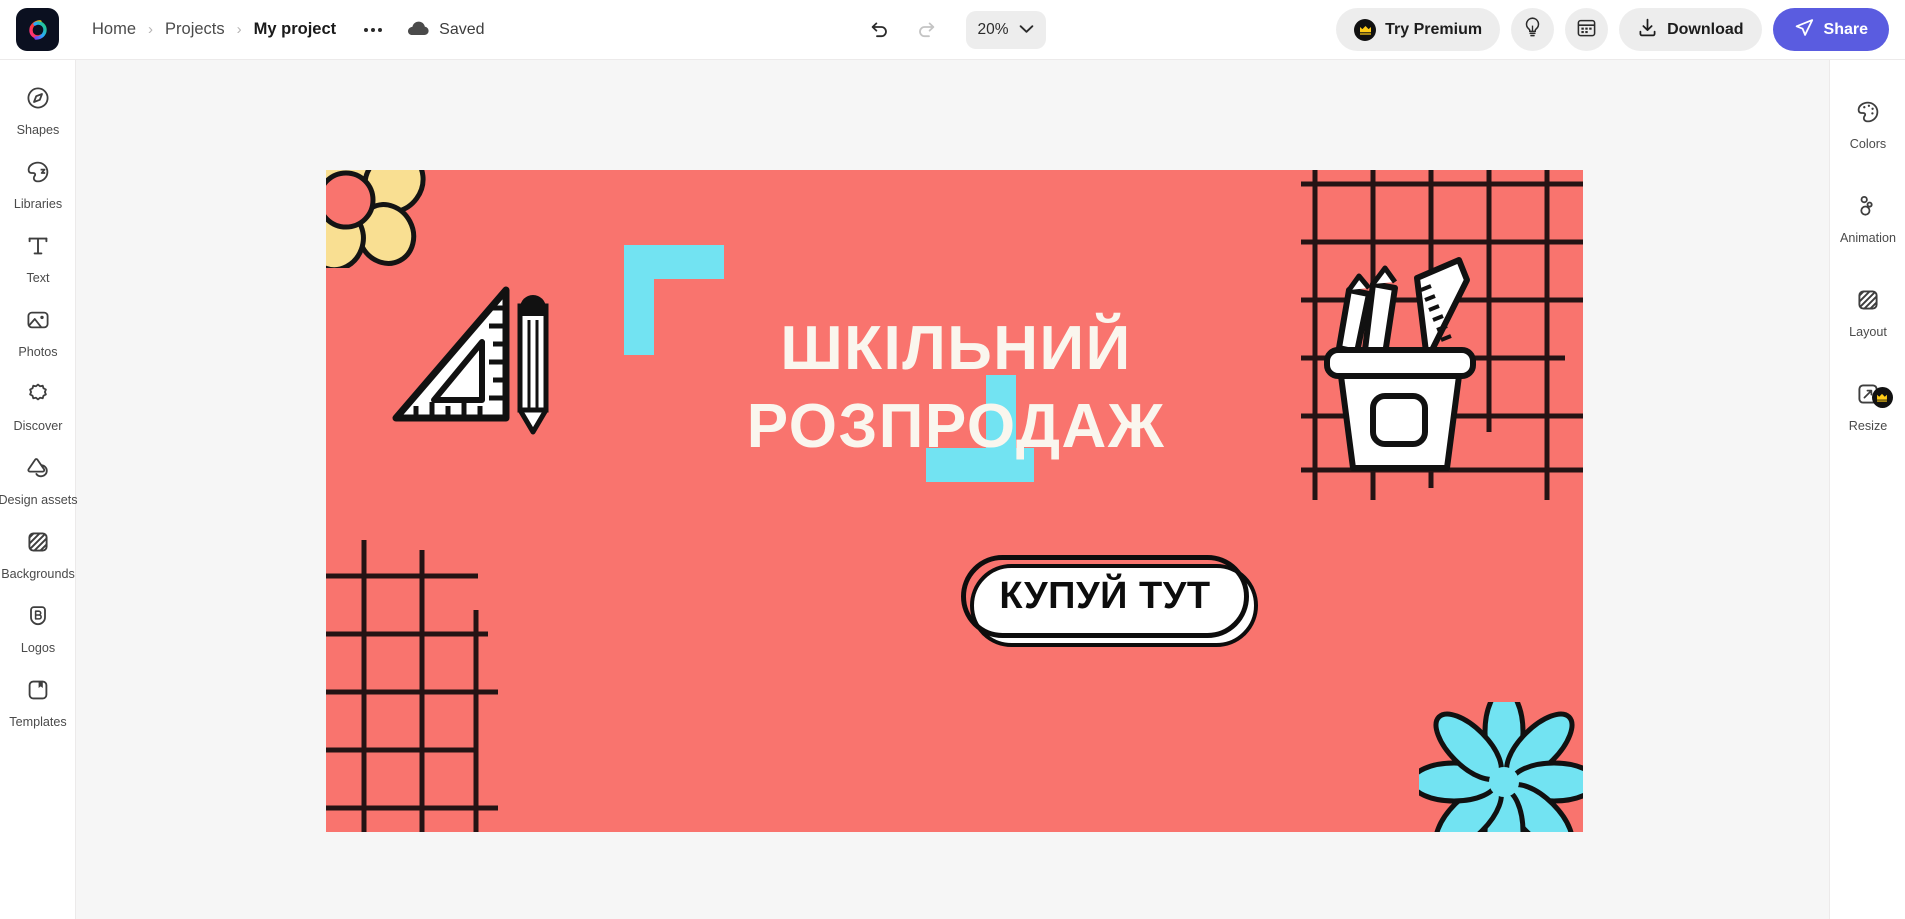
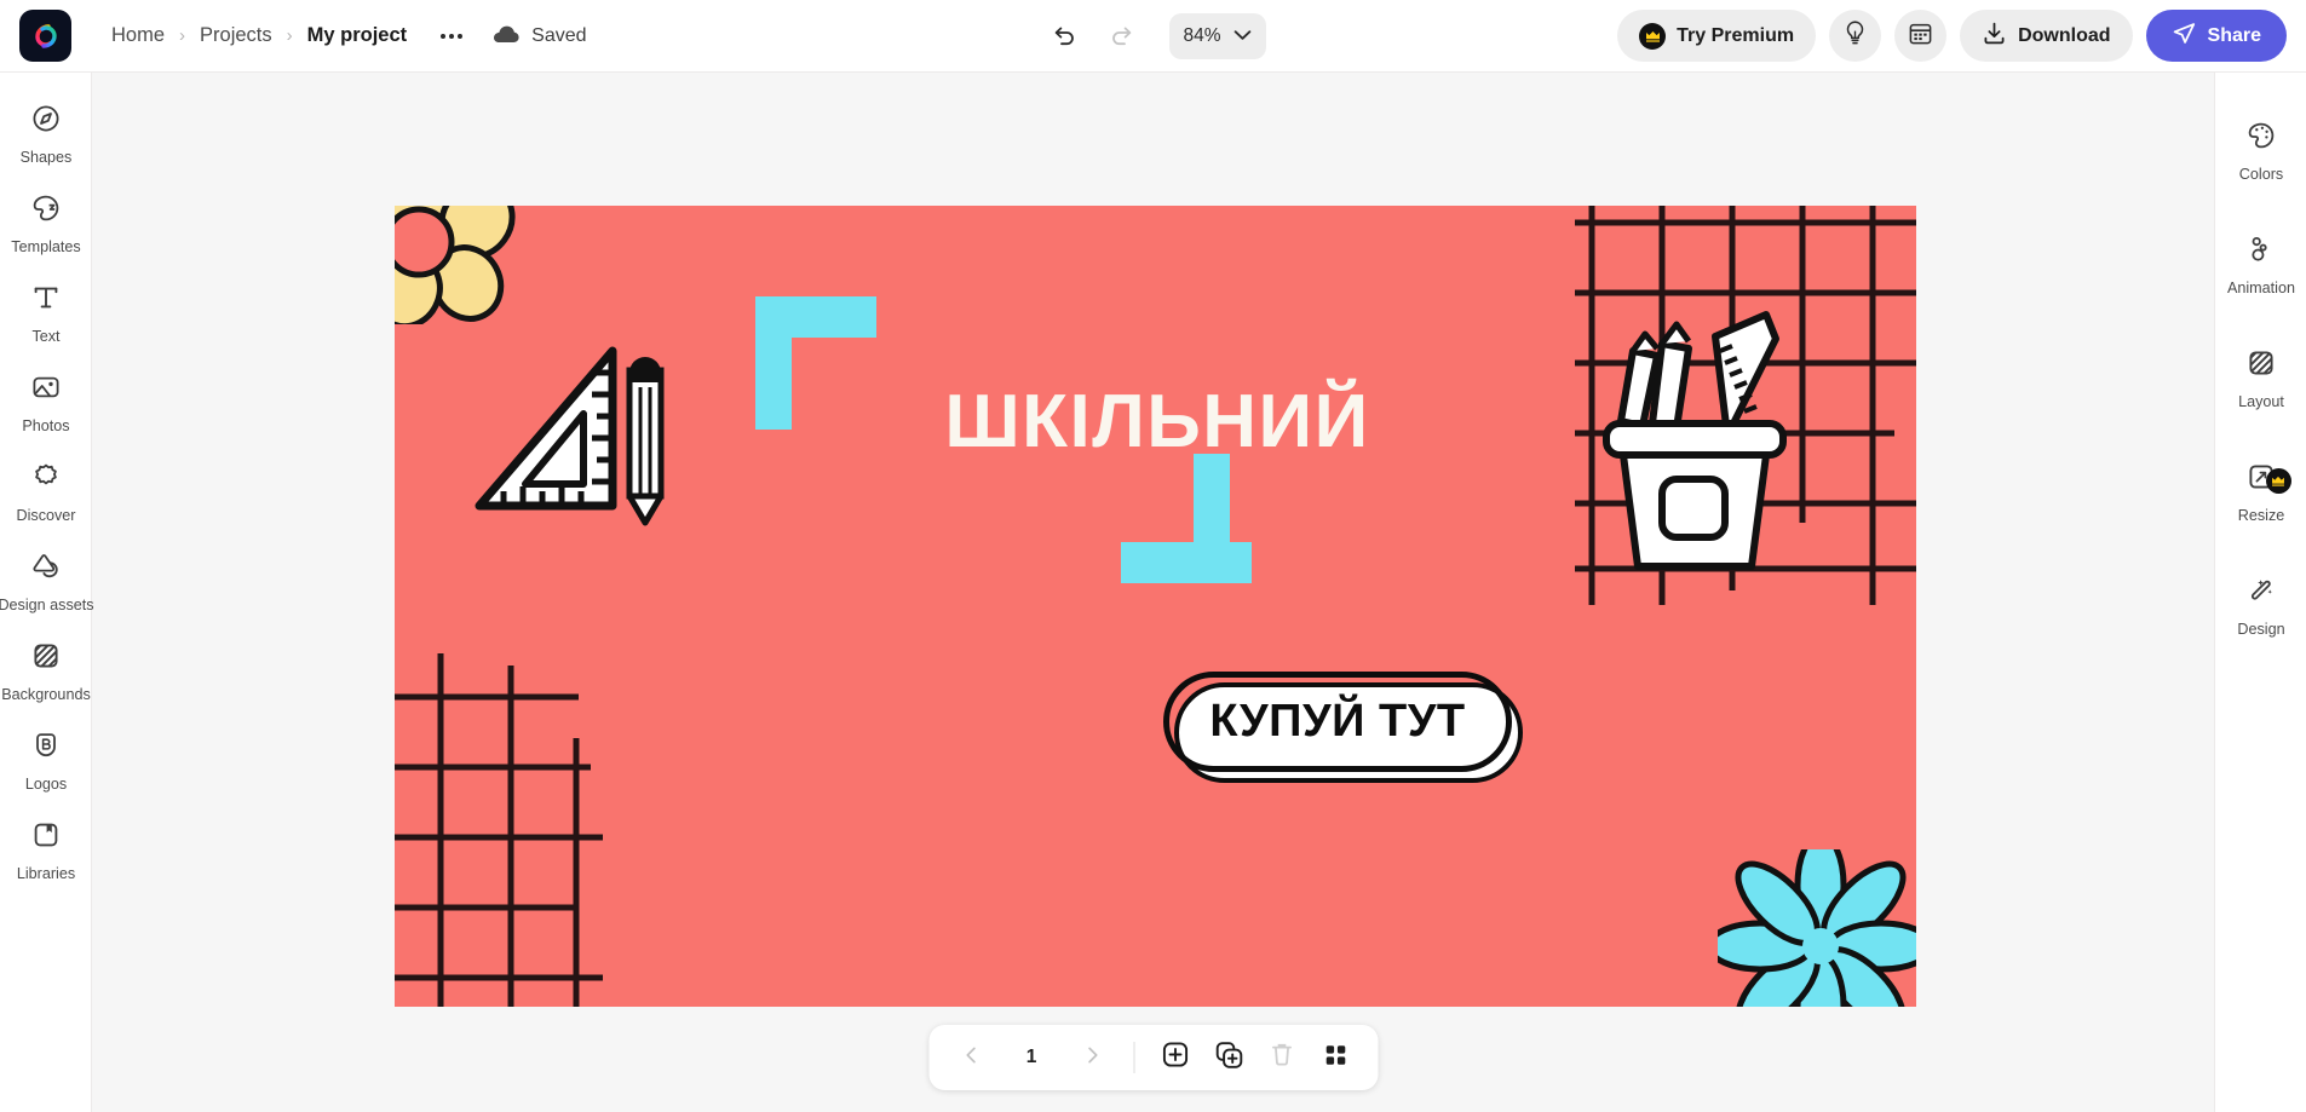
  Home
  ›
  Projects
  ›
  My project
  Saved
- 20%
+ 84%
  Try Premium
  Download
  Share
  Shapes
- Libraries
+ Templates
  Text
  Photos
  Discover
  Design assets
  Backgrounds
  Logos
- Templates
+ Libraries
  Colors
  Animation
  Layout
  Resize
+ Design
  ШКІЛЬНИЙ
- РОЗПРОДАЖ
  КУПУЙ ТУТ
+ 1
